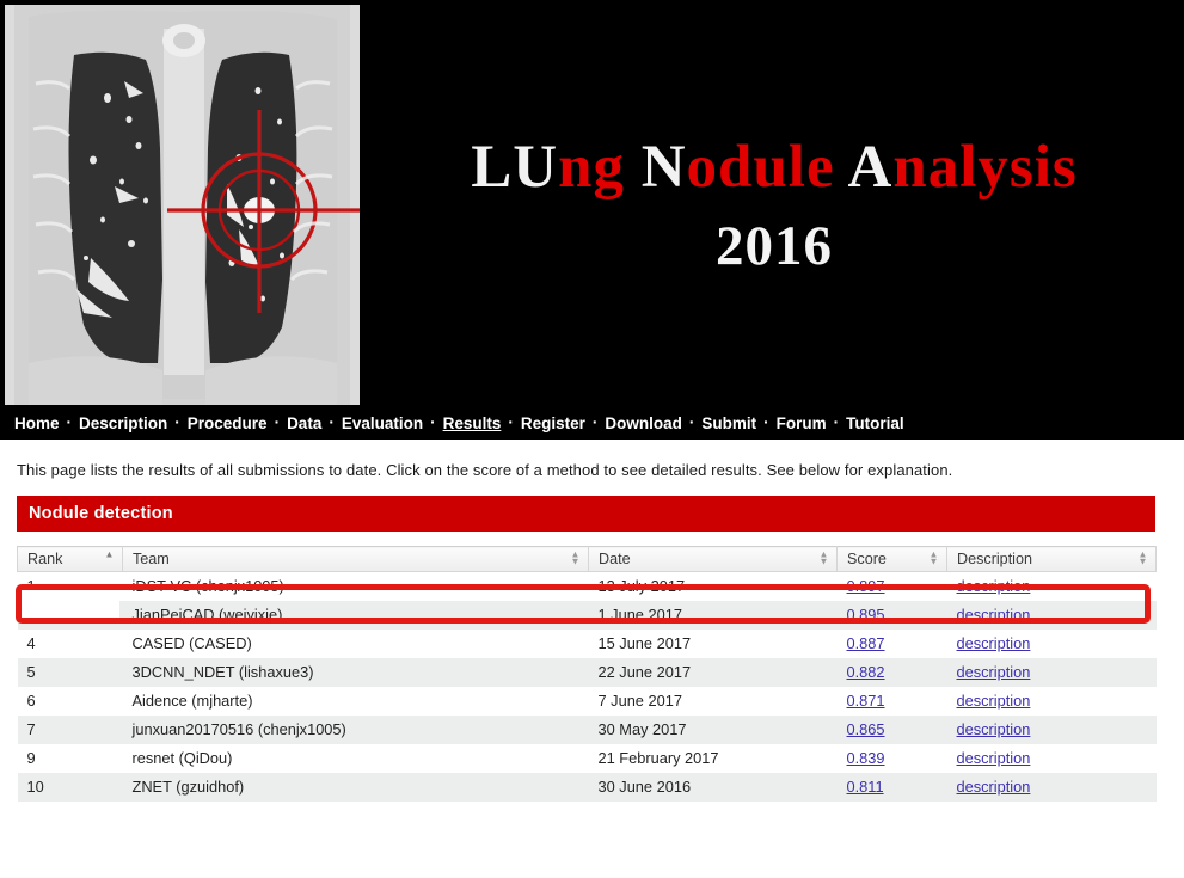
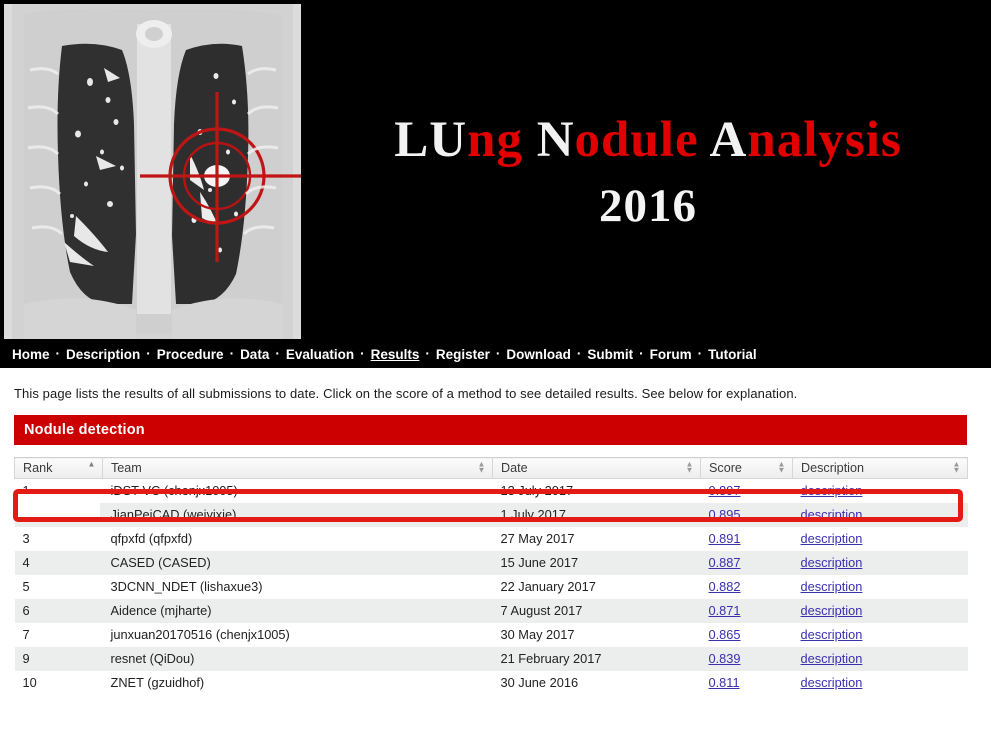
  LUng Nodule Analysis
  2016
  Home
  ·
  Description
  ·
  Procedure
  ·
  Data
  ·
  Evaluation
  ·
  Results
  ·
  Register
  ·
  Download
  ·
  Submit
  ·
  Forum
  ·
  Tutorial
  This page lists the results of all submissions to date. Click on the score of a method to see detailed results. See below for explanation.
  Nodule detection
  Rank ▲	Team ▲▼	Date ▲▼	Score ▲▼	Description ▲▼
  1	iDST-VC (chenjx1005)	13 July 2017	0.897	description
- 	JianPeiCAD (weiyixie)	1 June 2017	0.895	description
+ 	JianPeiCAD (weiyixie)	1 July 2017	0.895	description
+ 3	qfpxfd (qfpxfd)	27 May 2017	0.891	description
  4	CASED (CASED)	15 June 2017	0.887	description
- 5	3DCNN_NDET (lishaxue3)	22 June 2017	0.882	description
+ 5	3DCNN_NDET (lishaxue3)	22 January 2017	0.882	description
- 6	Aidence (mjharte)	7 June 2017	0.871	description
+ 6	Aidence (mjharte)	7 August 2017	0.871	description
  7	junxuan20170516 (chenjx1005)	30 May 2017	0.865	description
  9	resnet (QiDou)	21 February 2017	0.839	description
  10	ZNET (gzuidhof)	30 June 2016	0.811	description
